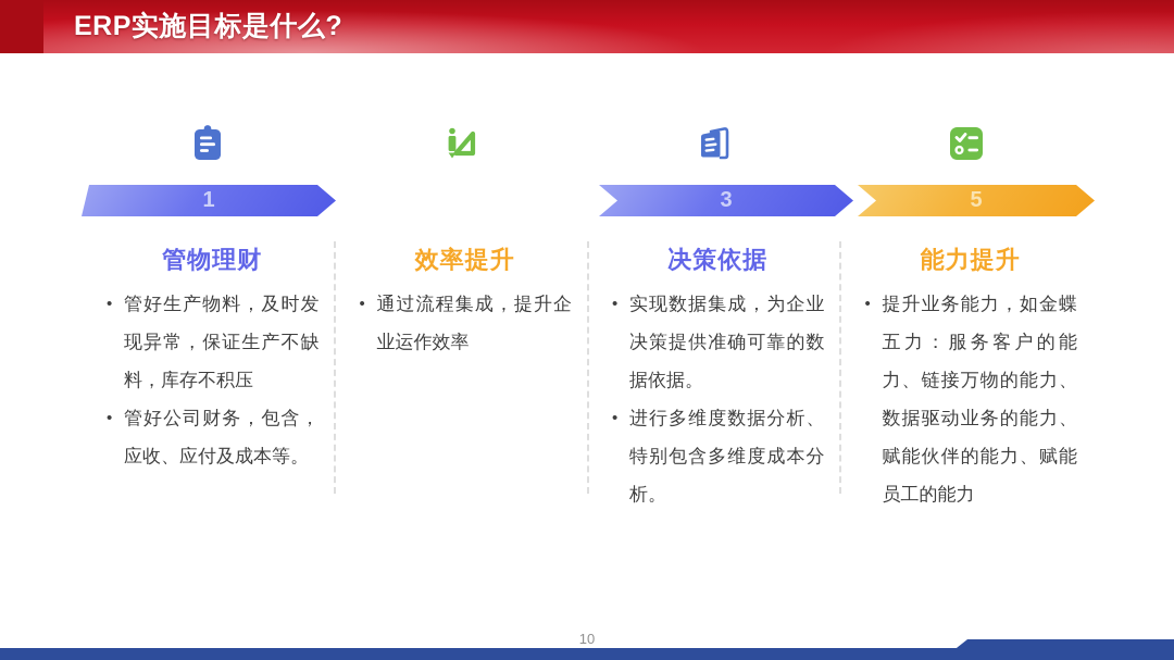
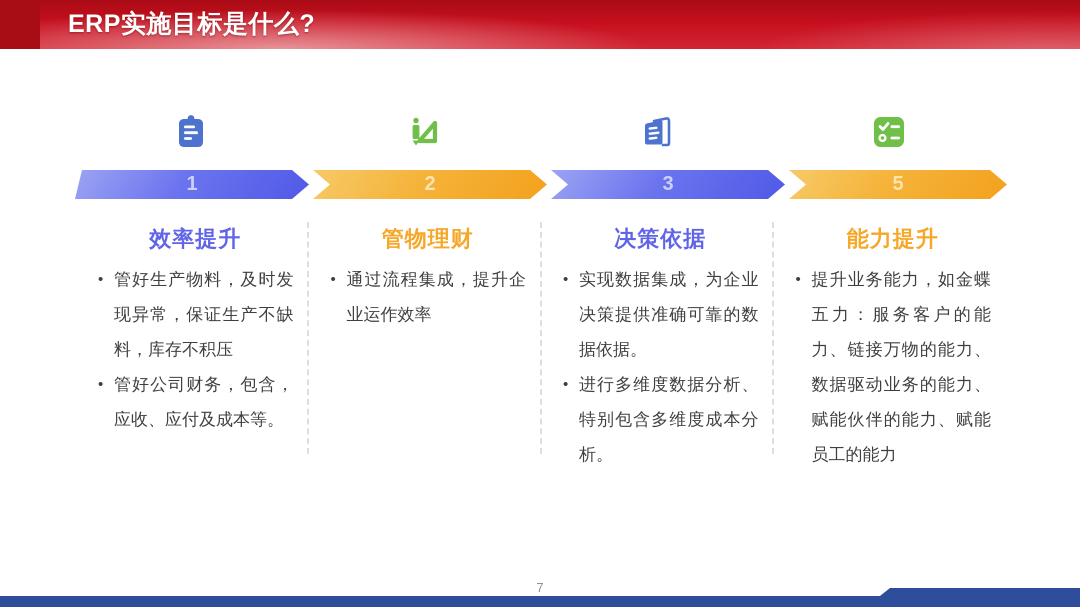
  ERP实施目标是什么?
  1
+ 2
  3
  5
- 管物理财
+ 效率提升
  管好生产物料，及时发现异常，保证生产不缺料，库存不积压
  管好公司财务，包含，应收、应付及成本等。
- 效率提升
+ 管物理财
  通过流程集成，提升企业运作效率
  决策依据
  实现数据集成，为企业决策提供准确可靠的数据依据。
  进行多维度数据分析、特别包含多维度成本分析。
  能力提升
  提升业务能力，如金蝶五力：服务客户的能力、链接万物的能力、数据驱动业务的能力、赋能伙伴的能力、赋能员工的能力
- 10
+ 7
